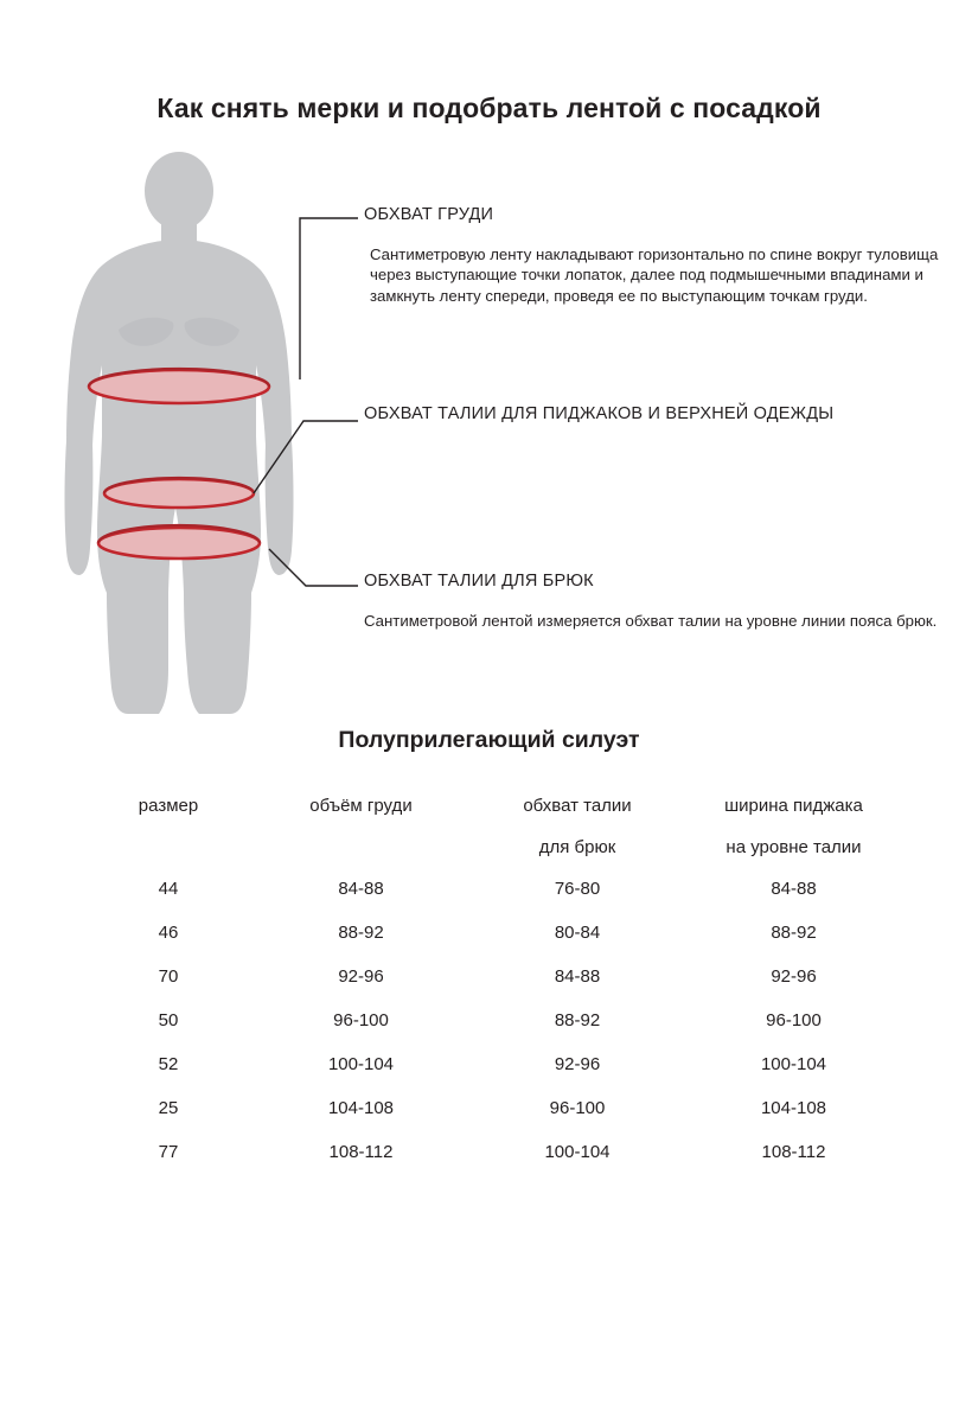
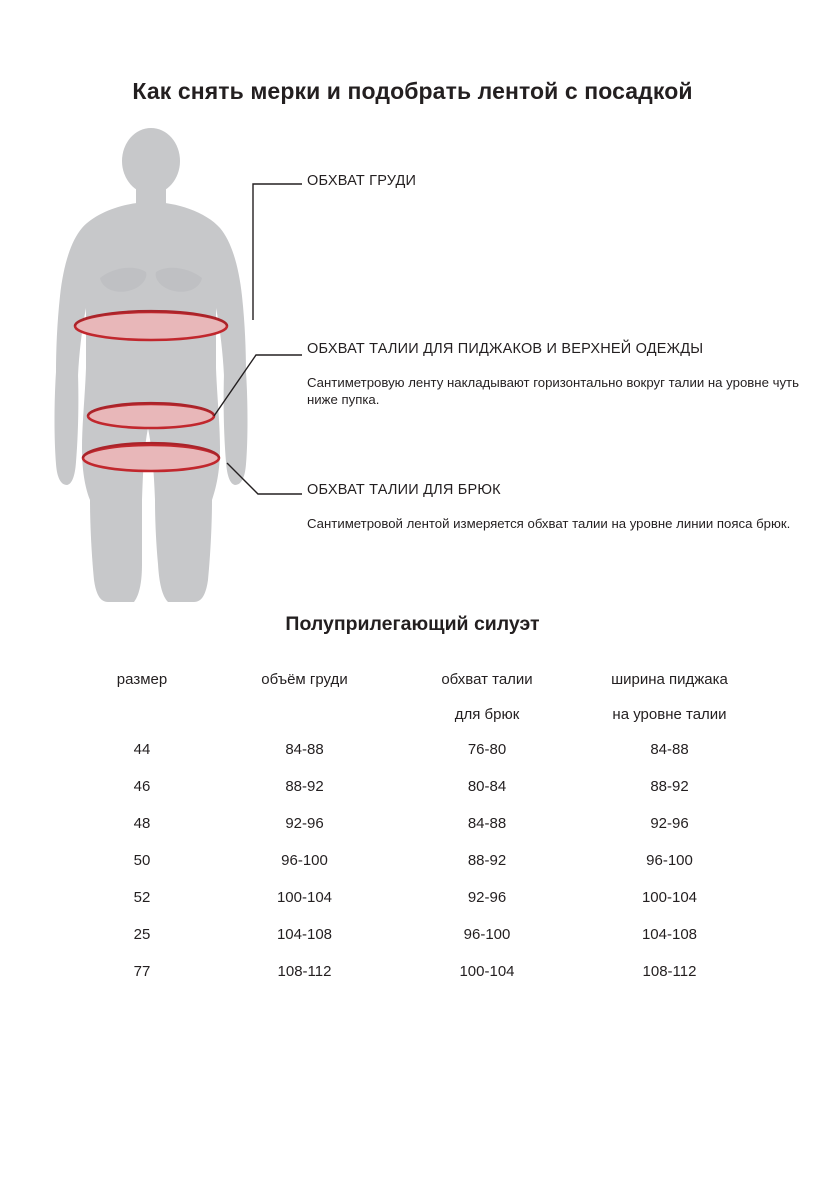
  Как снять мерки и подобрать лентой с посадкой
  ОБХВАТ ГРУДИ
- Сантиметровую ленту накладывают горизонтально по спине вокруг туловища через выступающие точки лопаток, далее под подмышечными впадинами и замкнуть ленту спереди, проведя ее по выступающим точкам груди.
  ОБХВАТ ТАЛИИ ДЛЯ ПИДЖАКОВ И ВЕРХНЕЙ ОДЕЖДЫ
+ Сантиметровую ленту накладывают горизонтально вокруг талии на уровне чуть ниже пупка.
  ОБХВАТ ТАЛИИ ДЛЯ БРЮК
  Сантиметровой лентой измеряется обхват талии на уровне линии пояса брюк.
  Полуприлегающий силуэт
  размер	объём груди	обхват талии	ширина пиджака
  		для брюк	на уровне талии
  44	84-88	76-80	84-88
  46	88-92	80-84	88-92
- 70	92-96	84-88	92-96
+ 48	92-96	84-88	92-96
  50	96-100	88-92	96-100
  52	100-104	92-96	100-104
  25	104-108	96-100	104-108
  77	108-112	100-104	108-112
